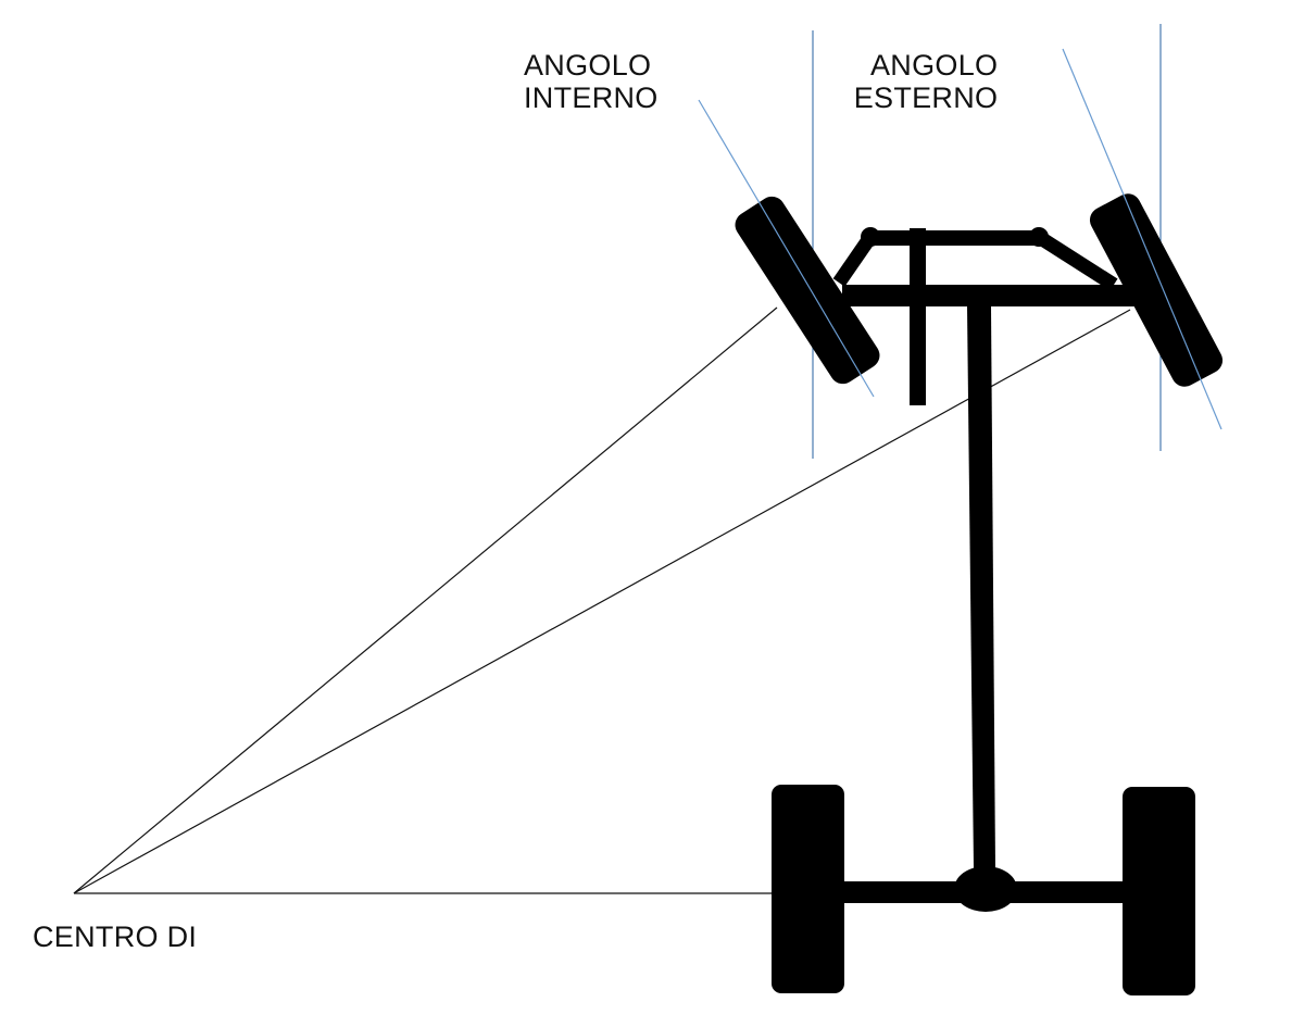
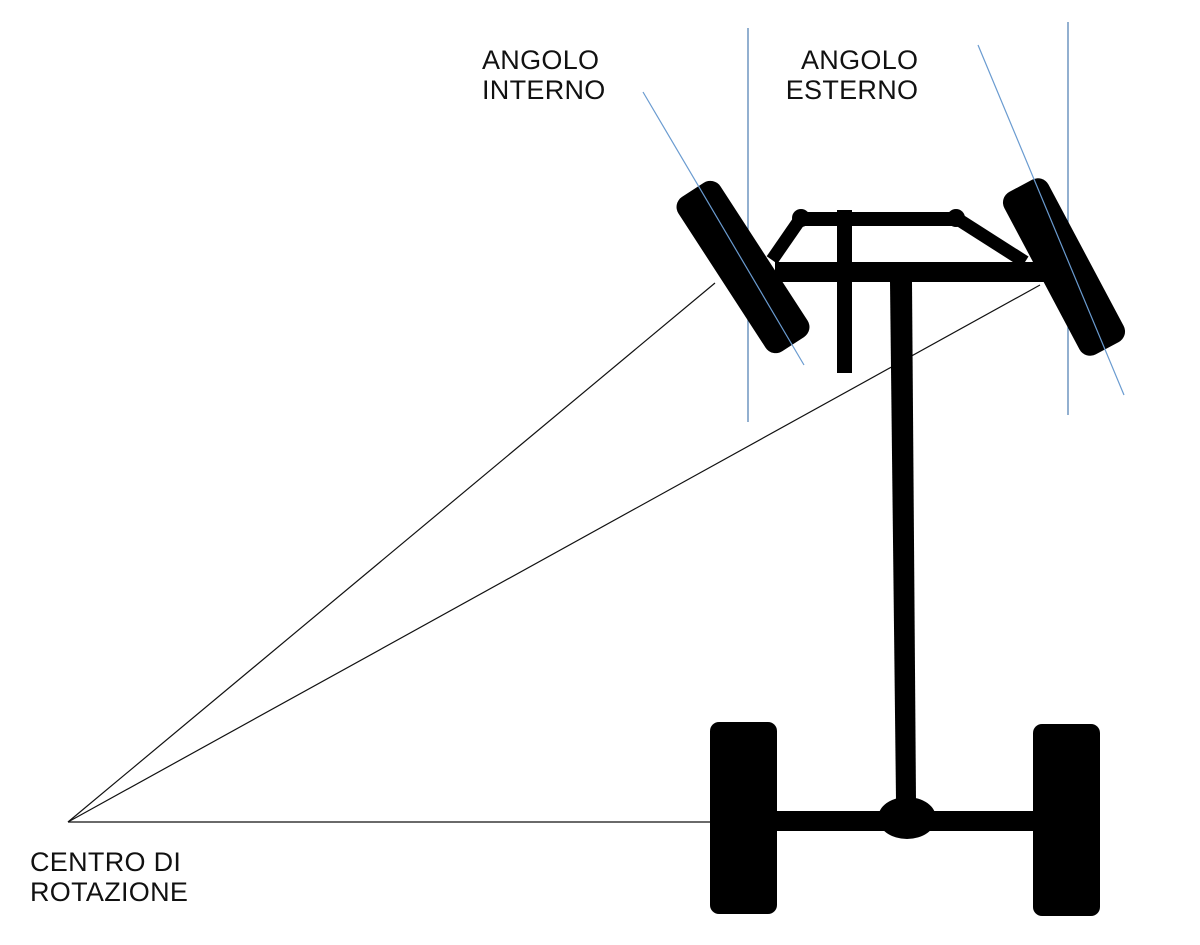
  ANGOLO
  INTERNO
  ANGOLO
  ESTERNO
  CENTRO DI
+ ROTAZIONE
